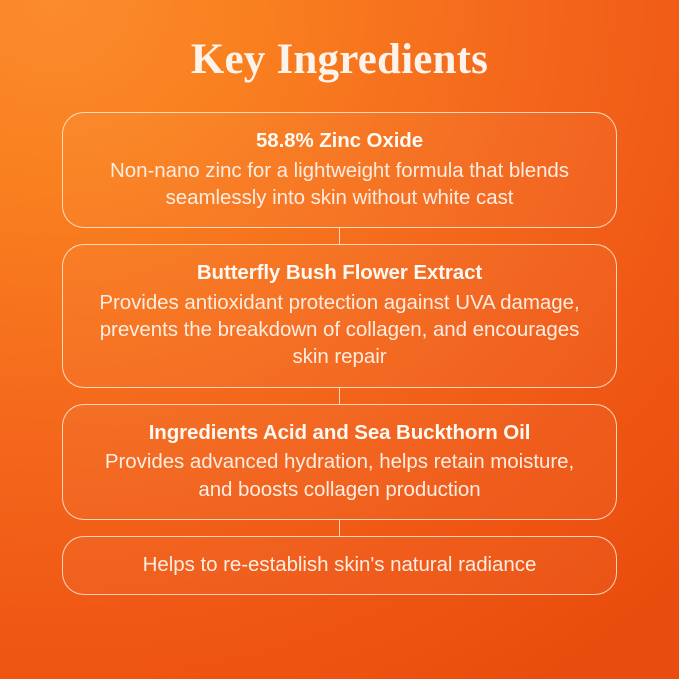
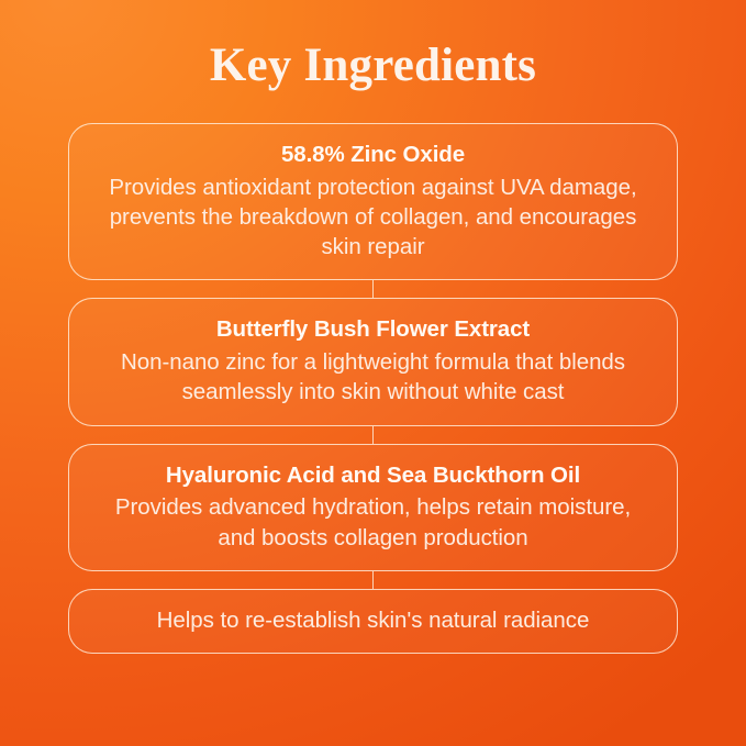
  Key Ingredients
  58.8% Zinc Oxide
- Non-nano zinc for a lightweight formula that blends seamlessly into skin without white cast
+ Provides antioxidant protection against UVA damage, prevents the breakdown of collagen, and encourages skin repair
  Butterfly Bush Flower Extract
- Provides antioxidant protection against UVA damage, prevents the breakdown of collagen, and encourages skin repair
+ Non-nano zinc for a lightweight formula that blends seamlessly into skin without white cast
- Ingredients Acid and Sea Buckthorn Oil
+ Hyaluronic Acid and Sea Buckthorn Oil
  Provides advanced hydration, helps retain moisture, and boosts collagen production
  Helps to re-establish skin's natural radiance
